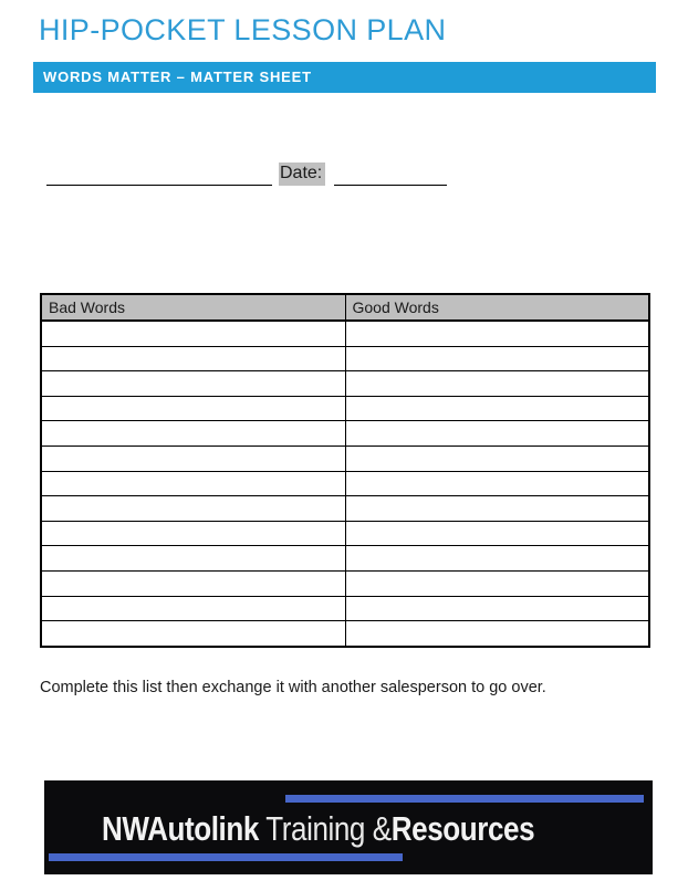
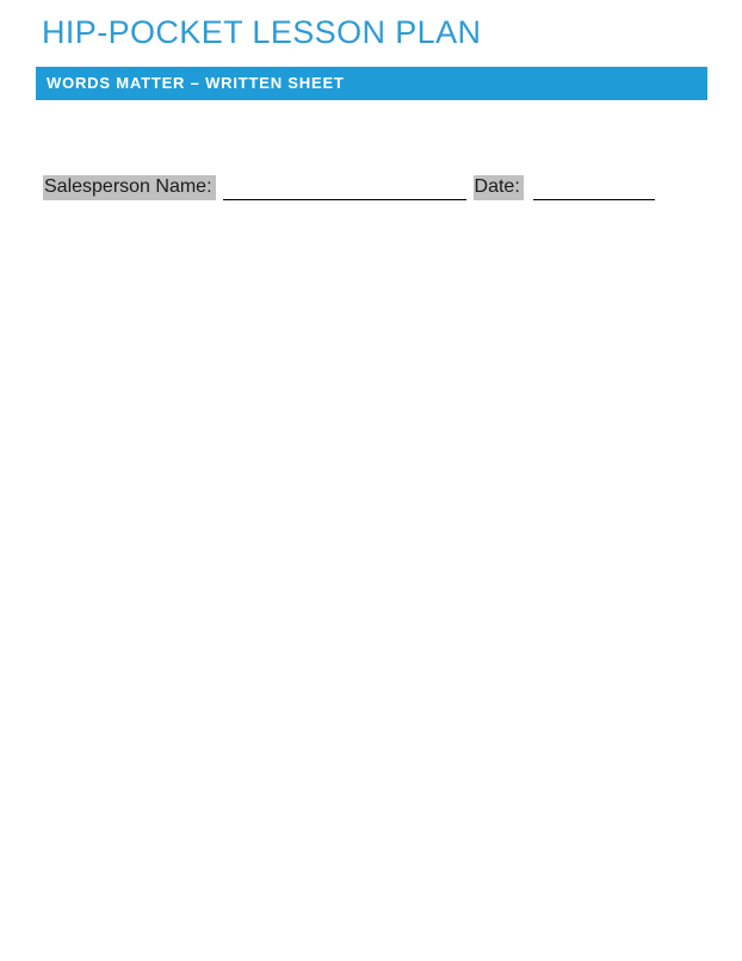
  HIP-POCKET LESSON PLAN
- WORDS MATTER – MATTER SHEET
+ WORDS MATTER – WRITTEN SHEET
+ Salesperson Name:
  Date:
- Bad Words	Good Words
- Complete this list then exchange it with another salesperson to go over.
- NWAutolink Training &Resources
